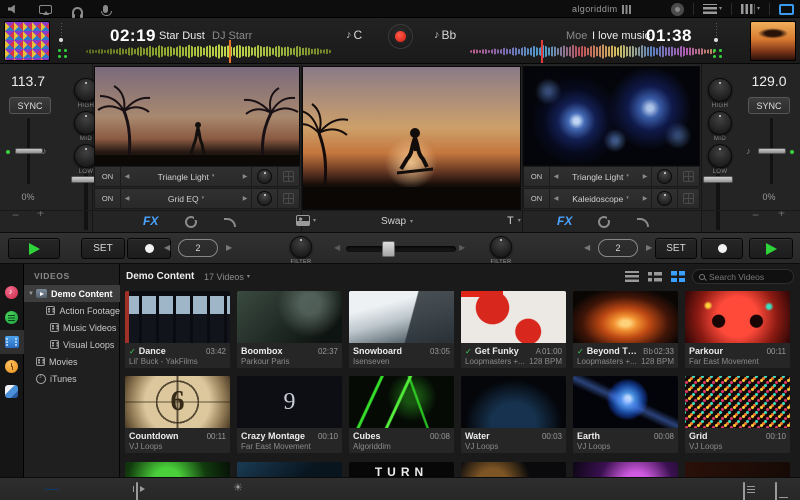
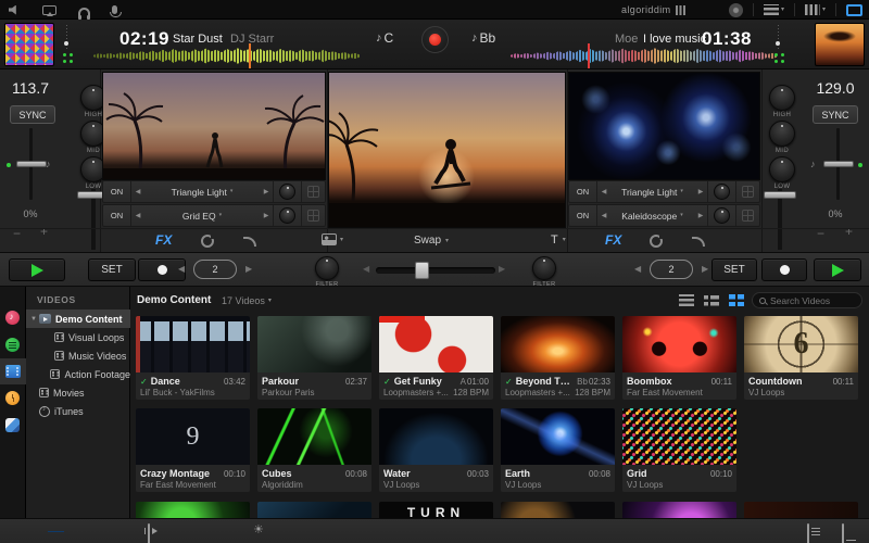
  algoriddim
  02:19
  Star Dust
  DJ Starr
  ♪
  C
  ♪
  Bb
  Moe
  I love music
  01:38
  113.7
  SYNC
  ♪
  0%
  −
  +
  ON
  Triangle Light
  ON
  Grid EQ
  ON
  Triangle Light
  ON
  Kaleidoscope
  129.0
  SYNC
  ♪
  0%
  −
  +
  FX
  Swap
  T
  FX
  SET
  ◀
  2
  ▶
  ◀
  ▶
  ◀
  2
  ▶
  SET
  VIDEOS
  Demo Content
- Action Footage
+ Visual Loops
  Music Videos
- Visual Loops
+ Action Footage
  Movies
  iTunes
  Demo Content
  17 Videos
  Search Videos
  ✓
  Dance
  03:42
  Lil' Buck - YakFilms
- Boombox
+ Parkour
  02:37
  Parkour Paris
- Snowboard
- 03:05
- Isenseven
  ✓
  Get Funky
  A01:00
  Loopmasters +...
  128 BPM
  ✓
  Beyond The.
  Bb02:33
  Loopmasters +...
  128 BPM
- Parkour
+ Boombox
  00:11
  Far East Movement
  6
  Countdown
  00:11
  VJ Loops
  9
  Crazy Montage
  00:10
  Far East Movement
  Cubes
  00:08
  Algoriddim
  Water
  00:03
  VJ Loops
  Earth
  00:08
  VJ Loops
  Grid
  00:10
  VJ Loops
  TURN
  ☀
